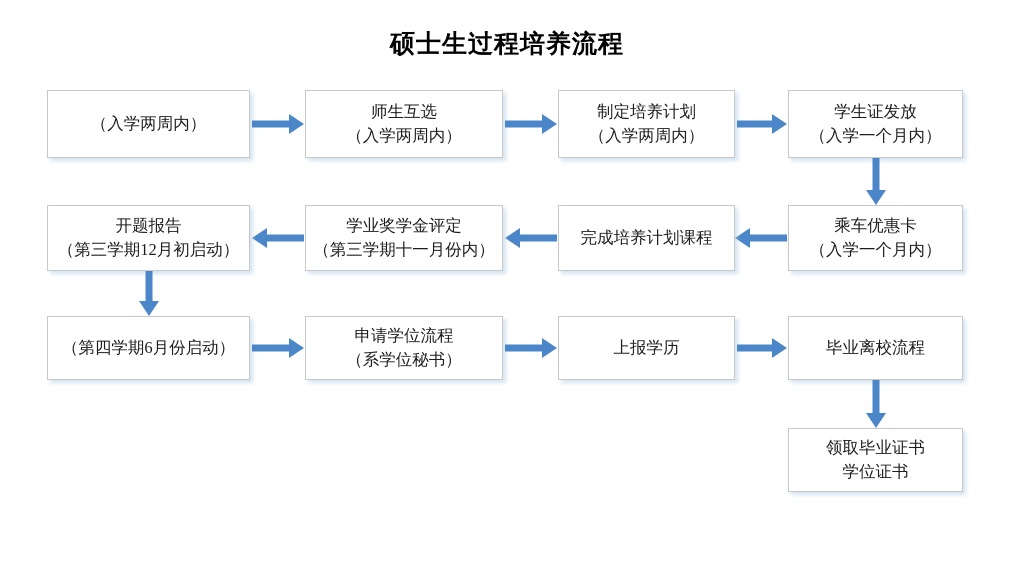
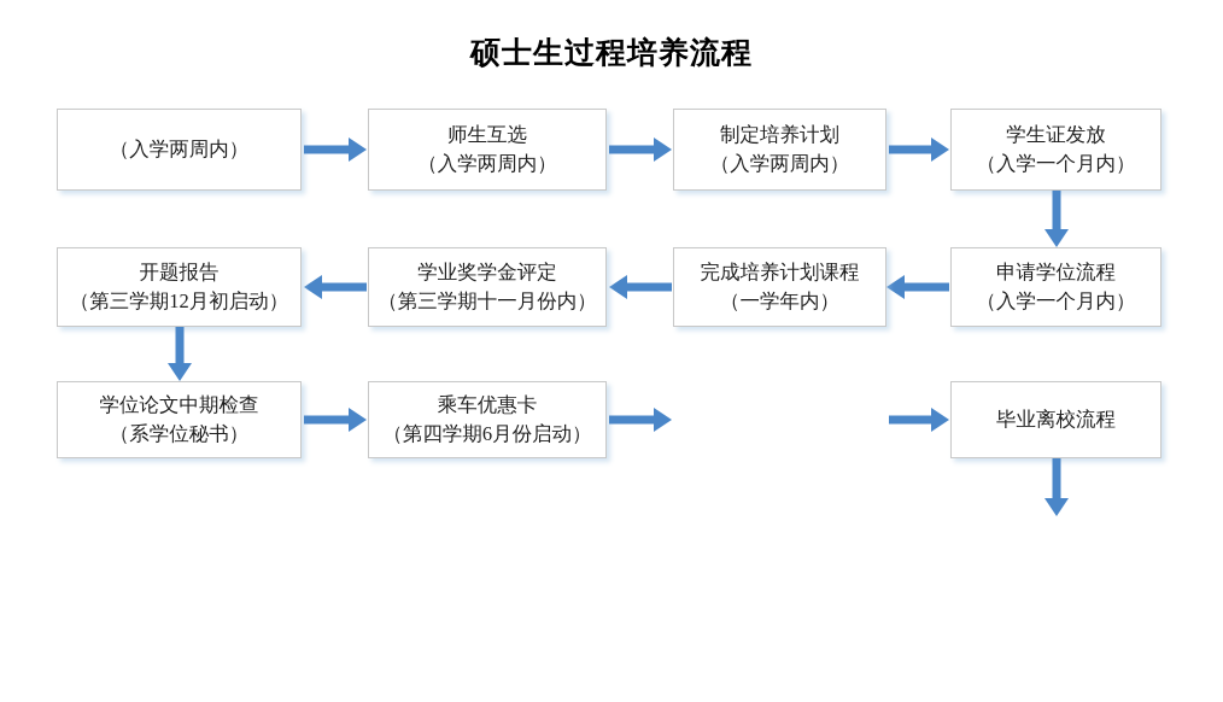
  硕士生过程培养流程
  （入学两周内）
  师生互选
  （入学两周内）
  制定培养计划
  （入学两周内）
  学生证发放
  （入学一个月内）
- 乘车优惠卡
+ 申请学位流程
  （入学一个月内）
  完成培养计划课程
+ （一学年内）
  学业奖学金评定
  （第三学期十一月份内）
  开题报告
  （第三学期12月初启动）
+ 学位论文中期检查
- （第四学期6月份启动）
+ （系学位秘书）
- 申请学位流程
+ 乘车优惠卡
- （系学位秘书）
+ （第四学期6月份启动）
- 上报学历
  毕业离校流程
- 领取毕业证书
- 学位证书
